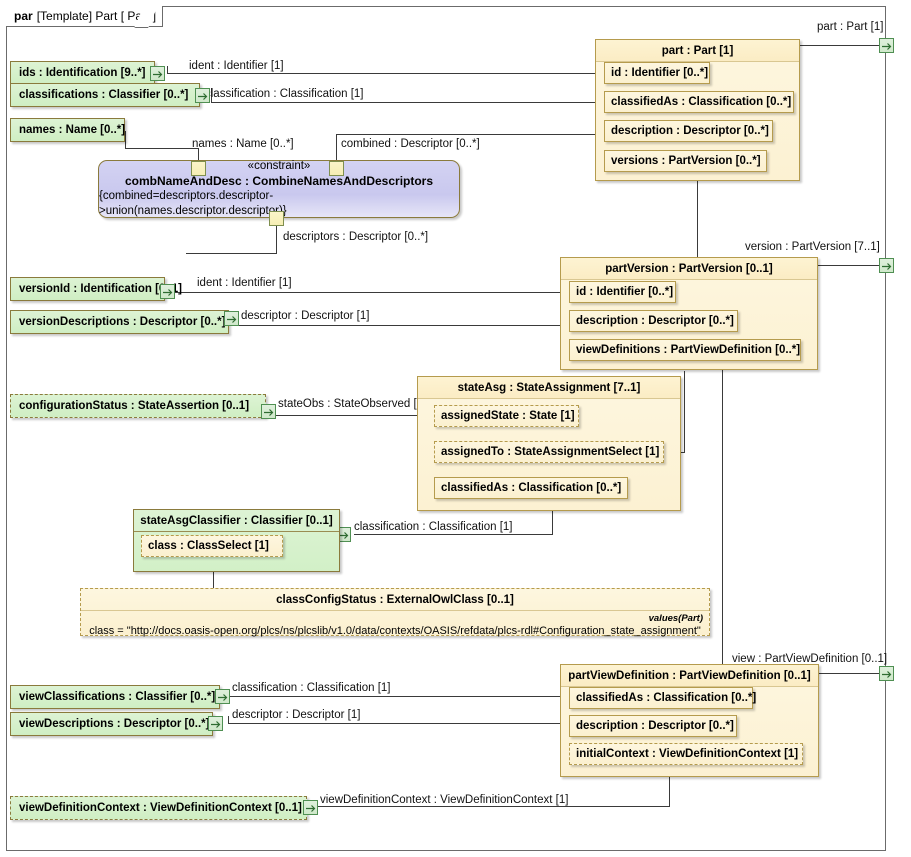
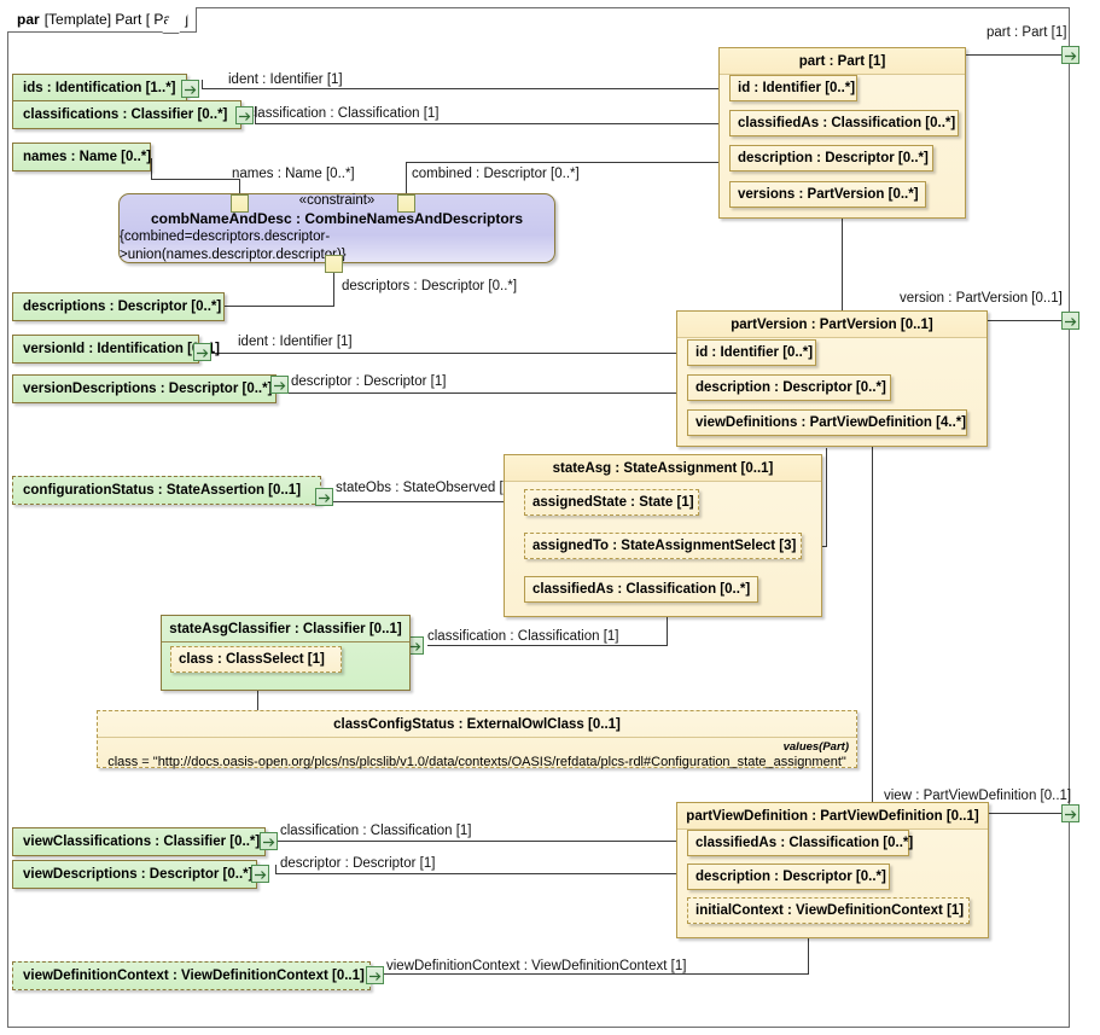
  par
  [Template] Part [ P ]
  ident : Identifier [1]
  lassification : Classification [1]
  names : Name [0..*]
  combined : Descriptor [0..*]
  descriptors : Descriptor [0..*]
  ident : Identifier [1]
  descriptor : Descriptor [1]
  stateObs : StateObserved [
  classification : Classification [1]
  classification : Classification [1]
  descriptor : Descriptor [1]
  viewDefinitionContext : ViewDefinitionContext [1]
  part : Part [1]
- version : PartVersion [7..1]
+ version : PartVersion [0..1]
  view : PartViewDefinition [0..1]
- ids : Identification [9..*]
+ ids : Identification [1..*]
  classifications : Classifier [0..*]
  names : Name [0..*]
+ descriptions : Descriptor [0..*]
  versionId : Identification []
  versionDescriptions : Descriptor [0..*
  configurationStatus : StateAssertion [0..1]
  viewClassifications : Classifier [0..*]
  viewDescriptions : Descriptor [0..*
  viewDefinitionContext : ViewDefinitionContext [0..1]
  «constraint»
  combNameAndDesc : CombineNamesAndDescriptors
  {combined=descriptors.descriptor->union(names.descriptor.descript}
  part : Part [1]
  id : Identifier [0..*]
  classifiedAs : Classification [0..*]
  description : Descriptor [0..*]
  versions : PartVersion [0..*]
  partVersion : PartVersion [0..1]
  id : Identifier [0..*]
  description : Descriptor [0..*]
- viewDefinitions : PartViewDefinition [0..*]
+ viewDefinitions : PartViewDefinition [4..*]
- stateAsg : StateAssignment [7..1]
+ stateAsg : StateAssignment [0..1]
  assignedState : State [1]
- assignedTo : StateAssignmentSelect [1]
+ assignedTo : StateAssignmentSelect [3]
  classifiedAs : Classification [0..*]
  stateAsgClassifier : Classifier [0..1]
  class : ClassSelect [1]
  classConfigStatus : ExternalOwlClass [0..1]
  values(Part)
  class = "http://docs.oasis-open.org/plcs/ns/plcslib/v1.0/data/contexts/OASIS/refdata/plcs-rdl#Configuration_state_assignment"
  partViewDefinition : PartViewDefinition [0..1]
  classifiedAs : Classification [0..*]
  description : Descriptor [0..*]
  initialContext : ViewDefinitionContext [1]
